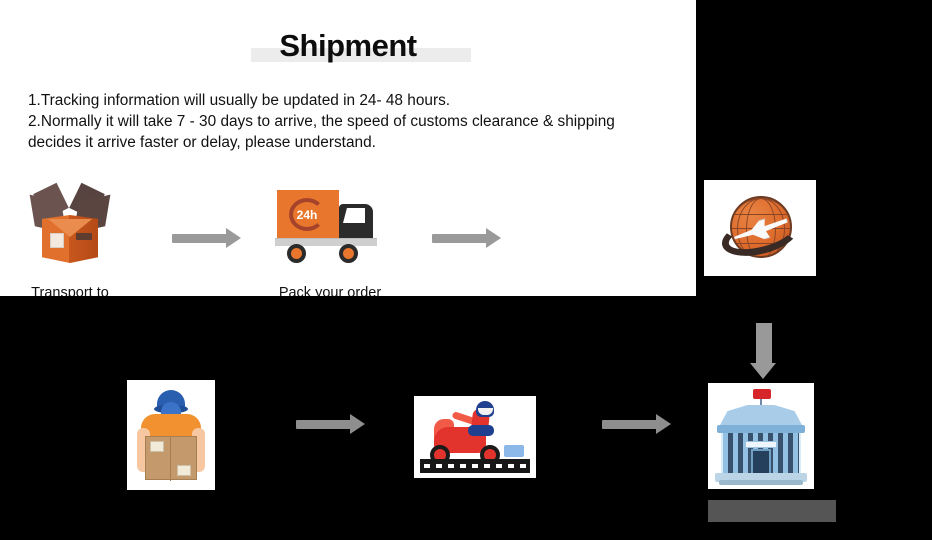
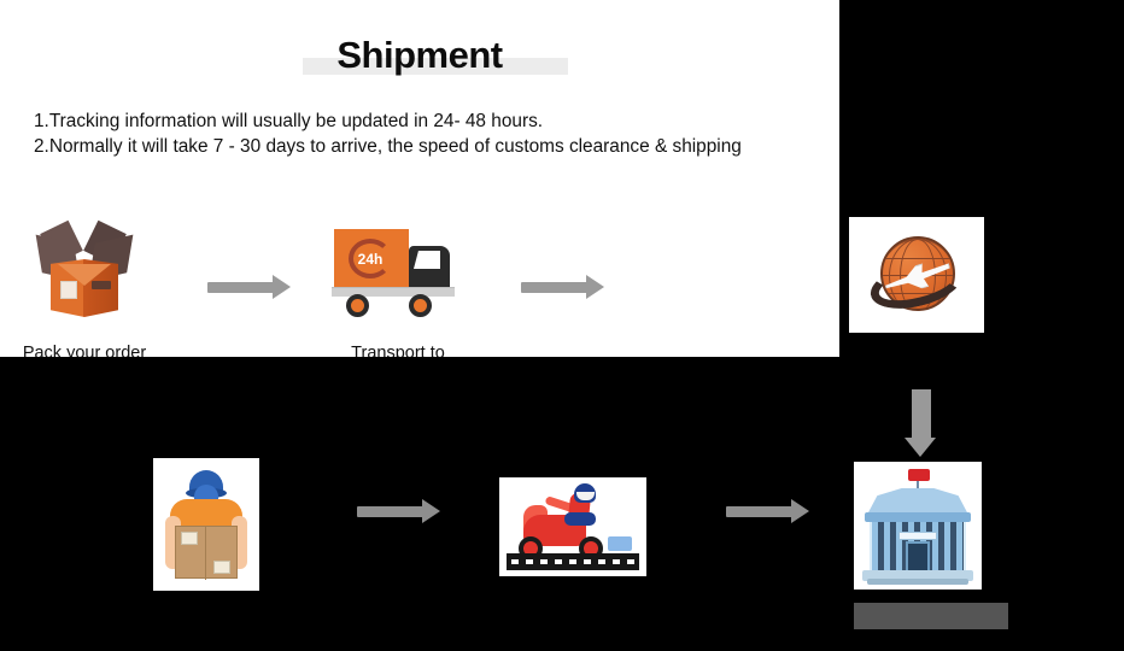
  Shipment
  1.Tracking information will usually be updated in 24- 48 hours.
  2.Normally it will take 7 - 30 days to arrive, the speed of customs clearance & shipping
- decides it arrive faster or delay, please understand.
- Transport to
+ Pack your order
  24h
- Pack your order
+ Transport to
